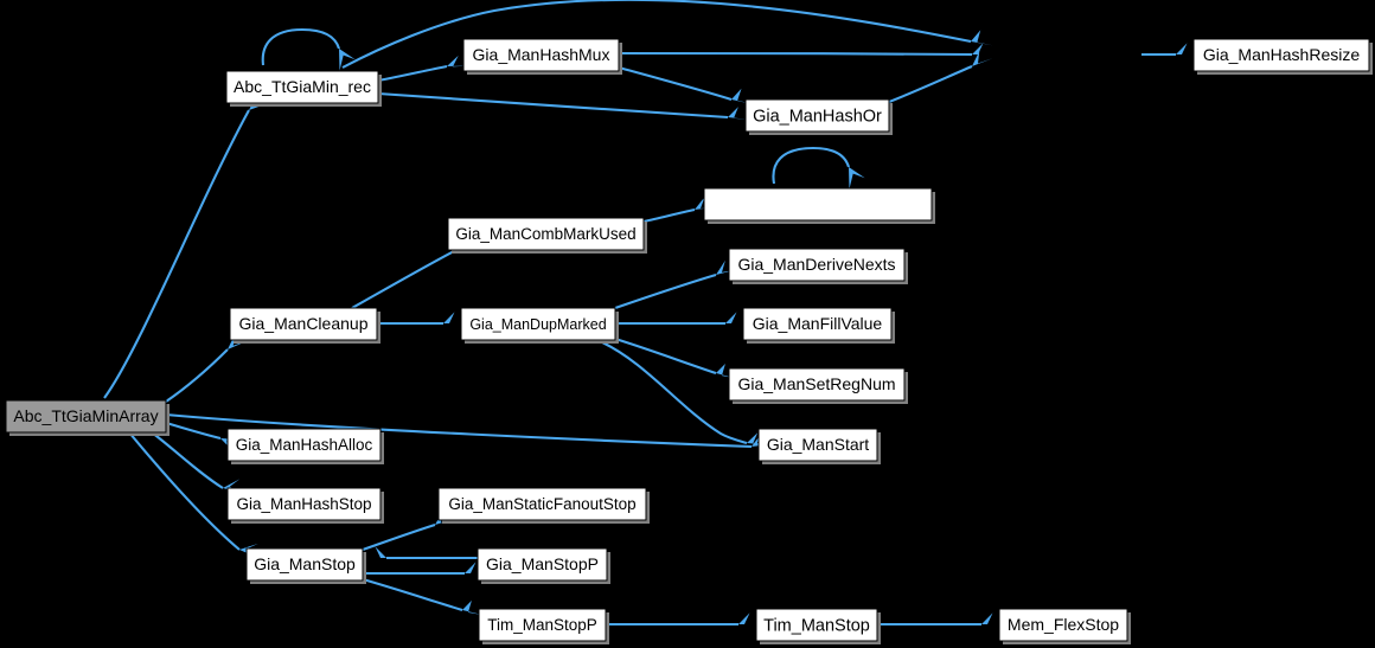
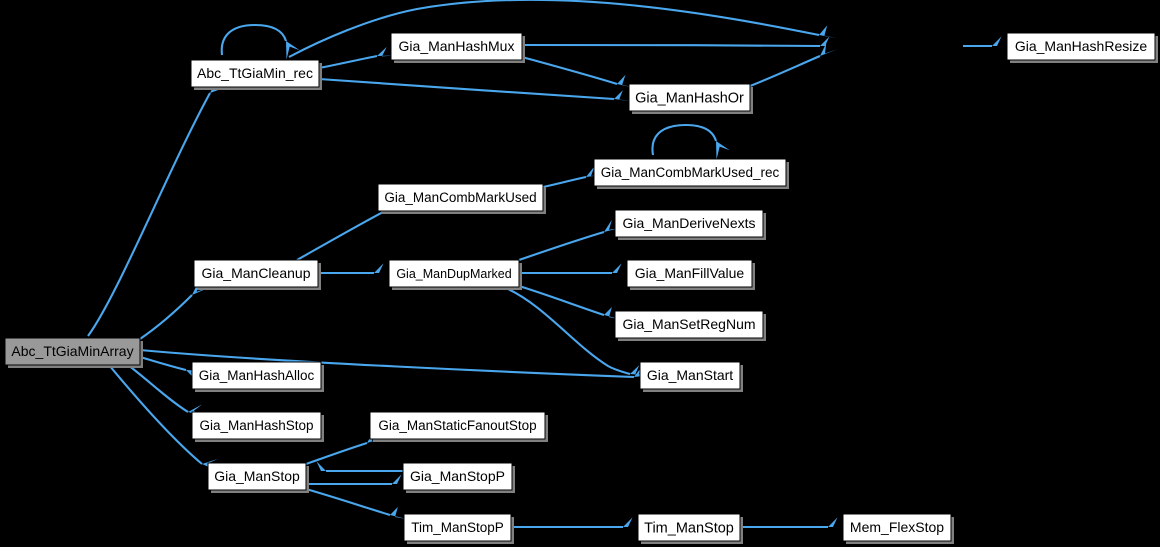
  Abc_TtGiaMinArray
  Abc_TtGiaMin_rec
  Gia_ManHashMux
  Gia_ManHashResize
  Gia_ManHashOr
+ Gia_ManCombMarkUsed_rec
  Gia_ManCombMarkUsed
  Gia_ManDeriveNexts
  Gia_ManCleanup
  Gia_ManDupMarked
  Gia_ManFillValue
  Gia_ManSetRegNum
  Gia_ManHashAlloc
  Gia_ManStart
  Gia_ManHashStop
  Gia_ManStaticFanoutStop
  Gia_ManStop
  Gia_ManStopP
  Tim_ManStopP
  Tim_ManStop
  Mem_FlexStop
